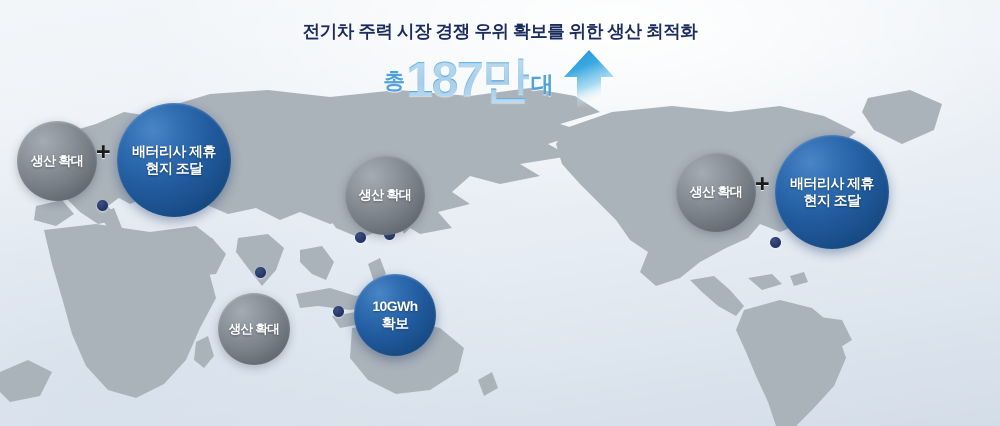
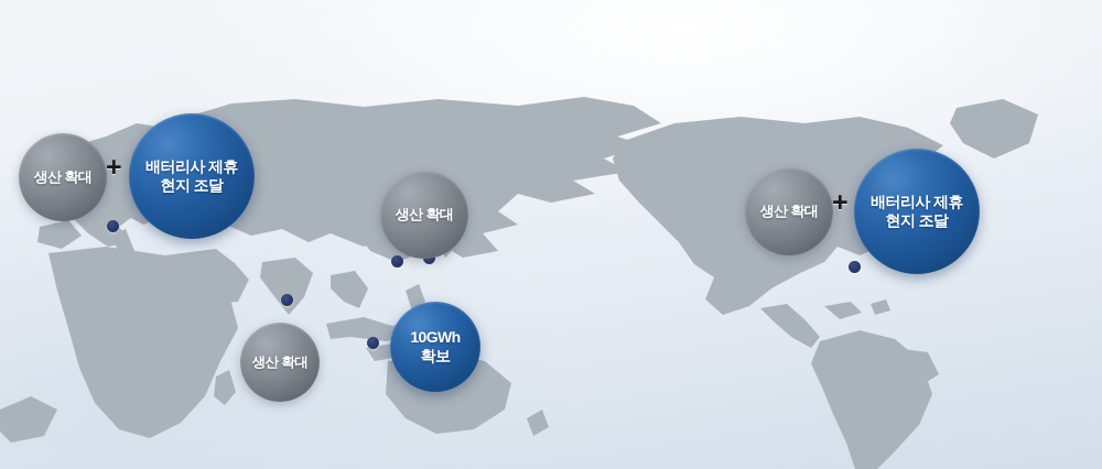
- 전기차 주력 시장 경쟁 우위 확보를 위한 생산 최적화
- 총
- 187만
- 대
  생산 확대
  배터리사 제휴
  현지 조달
  생산 확대
  생산 확대
  10GWh
  확보
  생산 확대
  배터리사 제휴
  현지 조달
  +
  +
